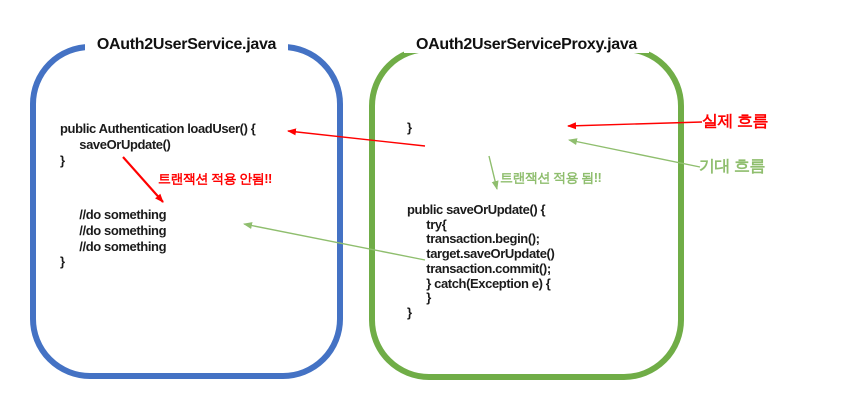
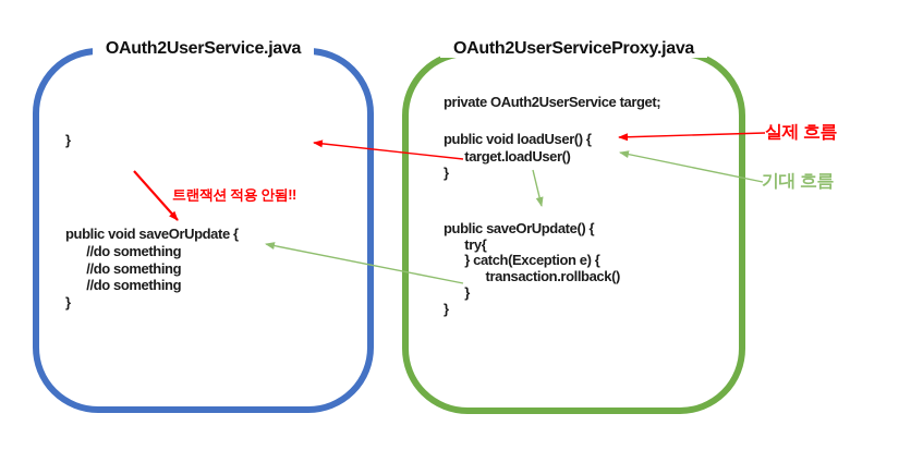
  OAuth2UserService.java
- public Authentication loadUser() {
- saveOrUpdate()
  }
  트랜잭션 적용 안됨!!
+ public void saveOrUpdate {
  //do something
  //do something
  //do something
  }
  OAuth2UserServiceProxy.java
+ private OAuth2UserService target;
+ public void loadUser() {
+ target.loadUser()
  }
- 트랜잭션 적용 됨!!
  public saveOrUpdate() {
  try{
- transaction.begin();
- target.saveOrUpdate()
- transaction.commit();
  } catch(Exception e) {
+ transaction.rollback()
  }
  }
  실제 흐름
  기대 흐름
